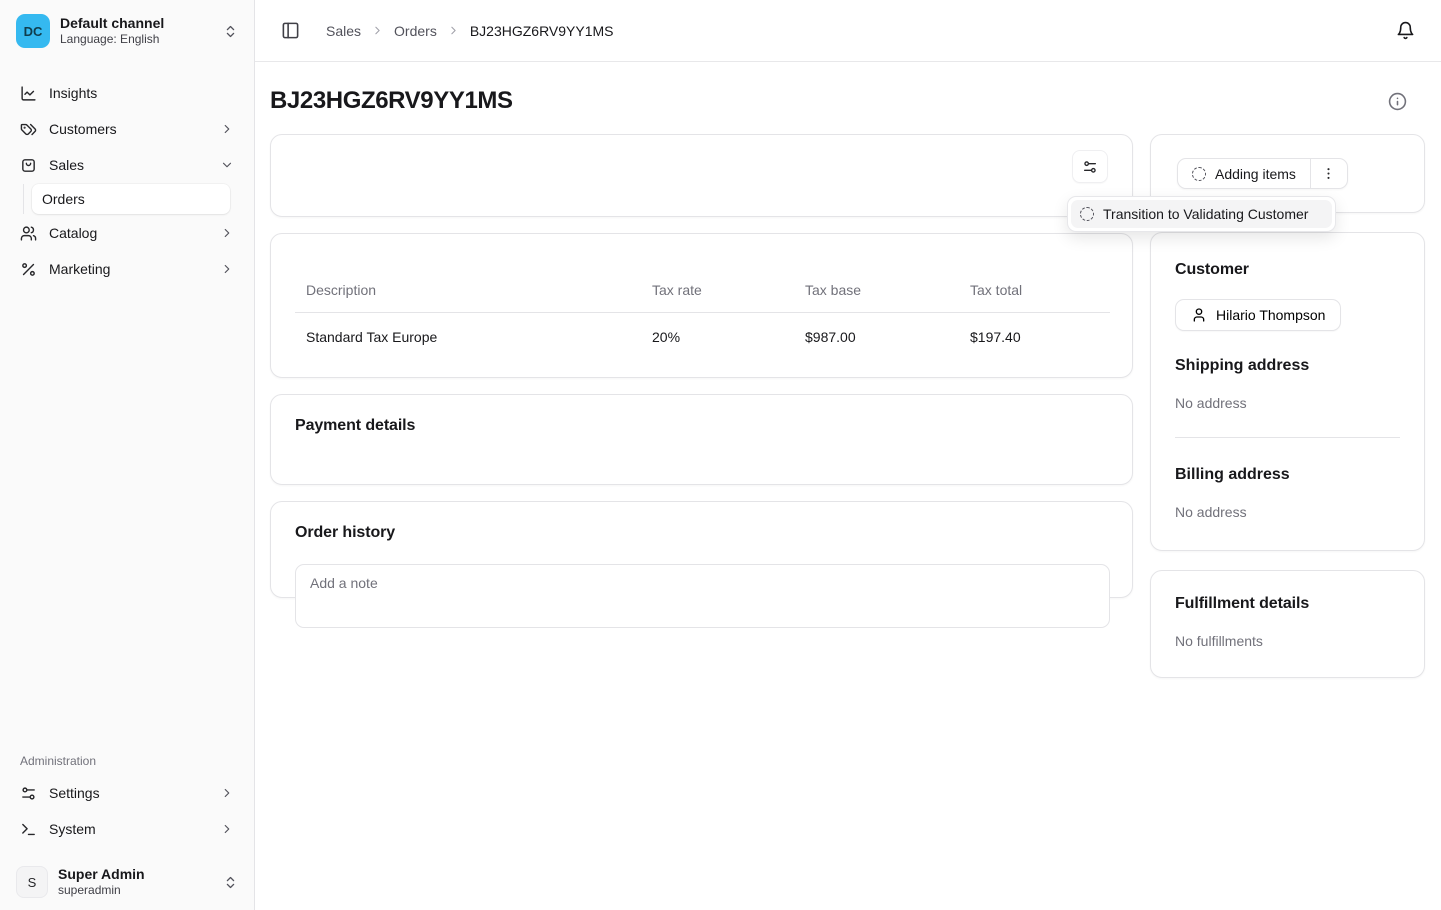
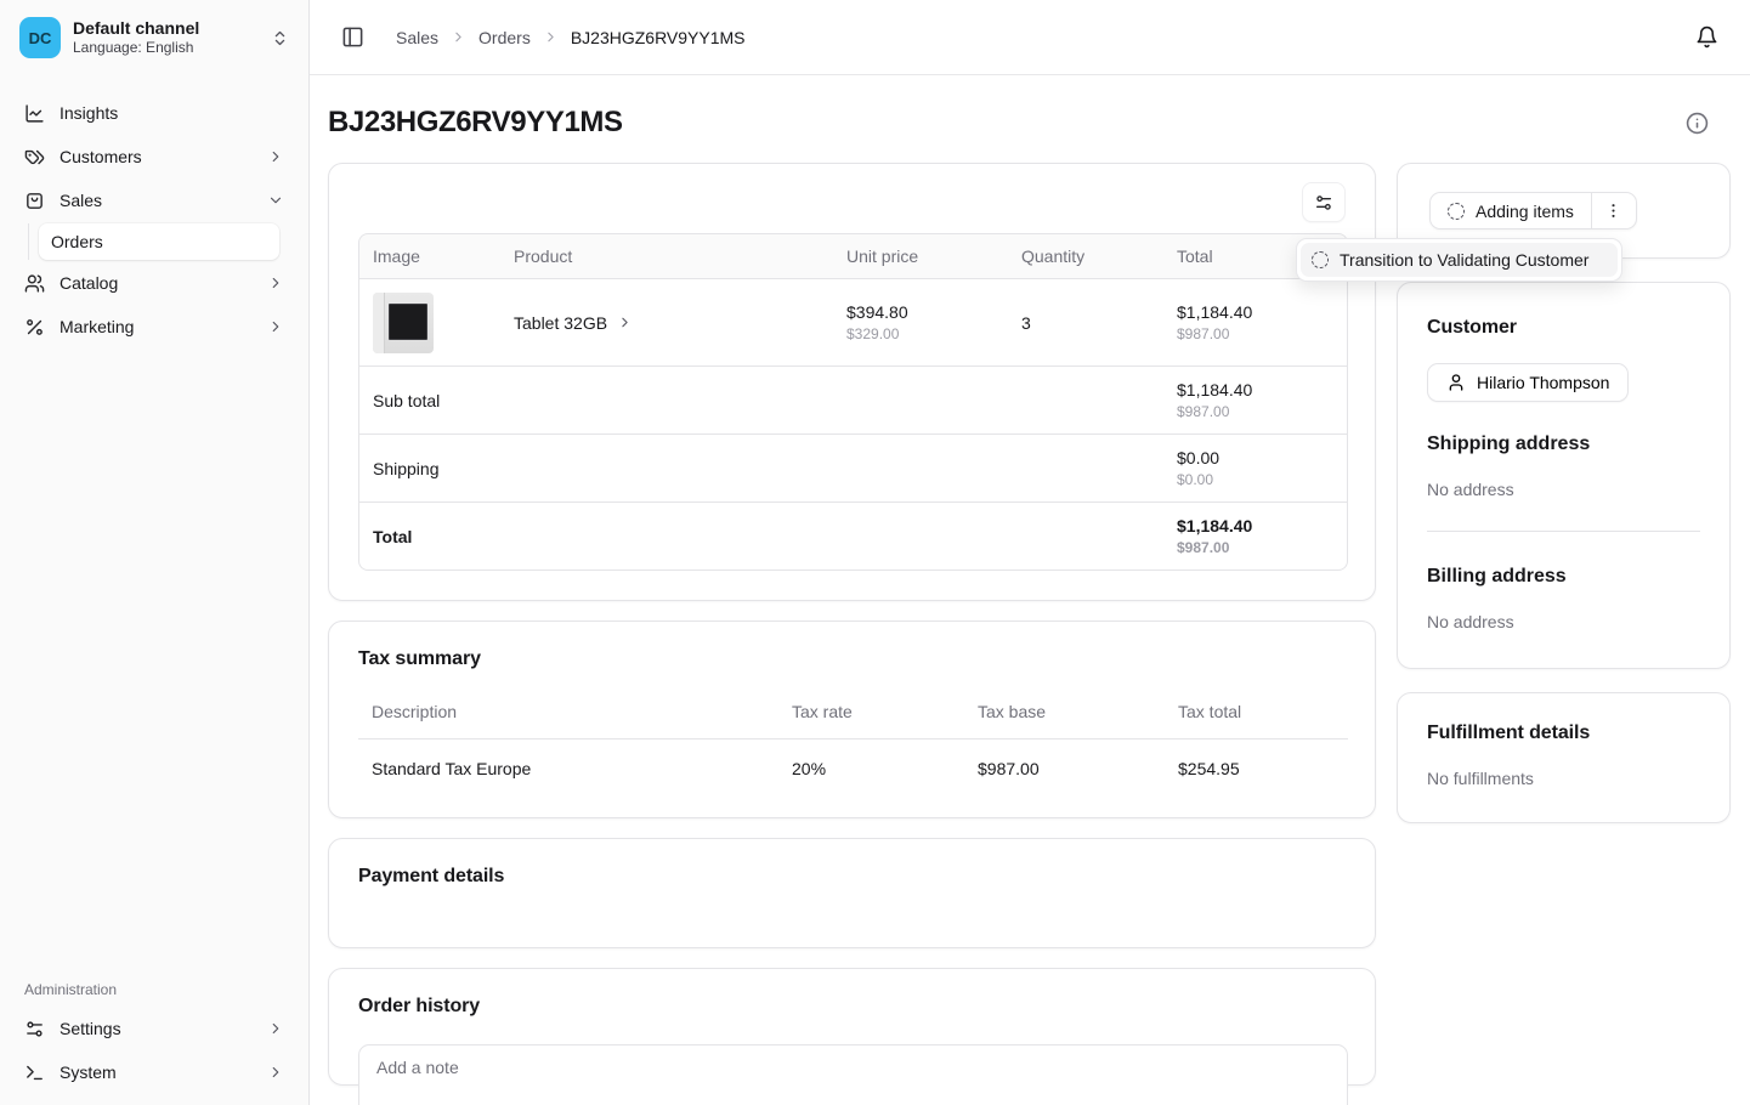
  DC
  Default channel
  Language: English
  Insights
  Customers
  Sales
  Orders
  Catalog
  Marketing
  Administration
  Settings
  System
- S
- Super Admin
- superadmin
  Sales
  Orders
  BJ23HGZ6RV9YY1MS
  BJ23HGZ6RV9YY1MS
+ Image	Product	Unit price	Quantity	Total
+ 	Tablet 32GB	$394.80 $329.00	3	$1,184.40 $987.00
+ Sub total	$1,184.40 $987.00
+ Shipping	$0.00 $0.00
+ Total	$1,184.40 $987.00
+ Tax summary
  Description	Tax rate	Tax base	Tax total
- Standard Tax Europe	20%	$987.00	$197.40
+ Standard Tax Europe	20%	$987.00	$254.95
  Payment details
  Order history
  Add a note
  Adding items
  Customer
  Hilario Thompson
  Shipping address
  No address
  Billing address
  No address
  Fulfillment details
  No fulfillments
  Transition to Validating Customer
